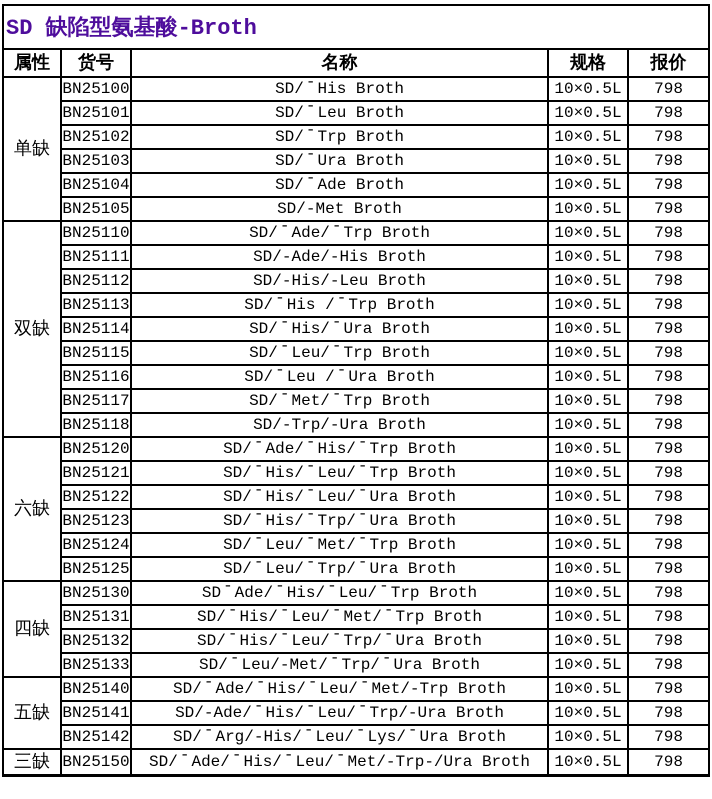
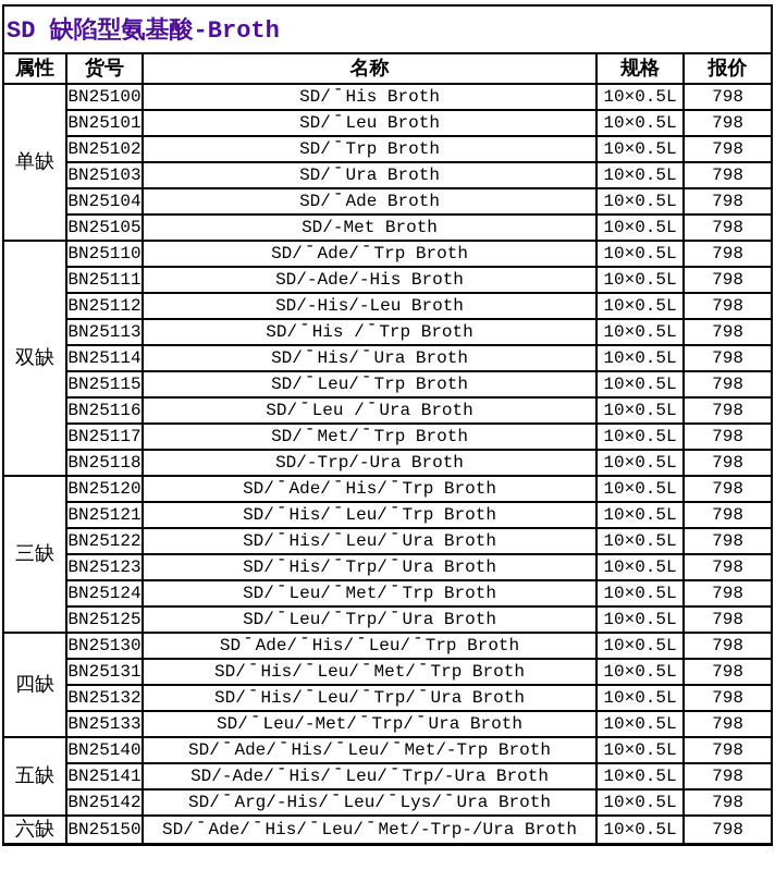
  SD 缺陷型氨基酸-Broth
  属性	货号	名称	规格	报价
  单缺	BN25100	SD/-His Broth	10×0.5L	798
  BN25101	SD/-Leu Broth	10×0.5L	798
  BN25102	SD/-Trp Broth	10×0.5L	798
  BN25103	SD/-Ura Broth	10×0.5L	798
  BN25104	SD/-Ade Broth	10×0.5L	798
  BN25105	SD/-Met Broth	10×0.5L	798
  双缺	BN25110	SD/-Ade/-Trp Broth	10×0.5L	798
  BN25111	SD/-Ade/-His Broth	10×0.5L	798
  BN25112	SD/-His/-Leu Broth	10×0.5L	798
  BN25113	SD/-His /-Trp Broth	10×0.5L	798
  BN25114	SD/-His/-Ura Broth	10×0.5L	798
  BN25115	SD/-Leu/-Trp Broth	10×0.5L	798
  BN25116	SD/-Leu /-Ura Broth	10×0.5L	798
  BN25117	SD/-Met/-Trp Broth	10×0.5L	798
  BN25118	SD/-Trp/-Ura Broth	10×0.5L	798
- 六缺	BN25120	SD/-Ade/-His/-Trp Broth	10×0.5L	798
+ 三缺	BN25120	SD/-Ade/-His/-Trp Broth	10×0.5L	798
  BN25121	SD/-His/-Leu/-Trp Broth	10×0.5L	798
  BN25122	SD/-His/-Leu/-Ura Broth	10×0.5L	798
  BN25123	SD/-His/-Trp/-Ura Broth	10×0.5L	798
  BN25124	SD/-Leu/-Met/-Trp Broth	10×0.5L	798
  BN25125	SD/-Leu/-Trp/-Ura Broth	10×0.5L	798
  四缺	BN25130	SD-Ade/-His/-Leu/-Trp Broth	10×0.5L	798
  BN25131	SD/-His/-Leu/-Met/-Trp Broth	10×0.5L	798
  BN25132	SD/-His/-Leu/-Trp/-Ura Broth	10×0.5L	798
  BN25133	SD/-Leu/-Met/-Trp/-Ura Broth	10×0.5L	798
  五缺	BN25140	SD/-Ade/-His/-Leu/-Met/-Trp Broth	10×0.5L	798
  BN25141	SD/-Ade/-His/-Leu/-Trp/-Ura Broth	10×0.5L	798
  BN25142	SD/-Arg/-His/-Leu/-Lys/-Ura Broth	10×0.5L	798
- 三缺	BN25150	SD/-Ade/-His/-Leu/-Met/-Trp-/Ura Broth	10×0.5L	798
+ 六缺	BN25150	SD/-Ade/-His/-Leu/-Met/-Trp-/Ura Broth	10×0.5L	798
